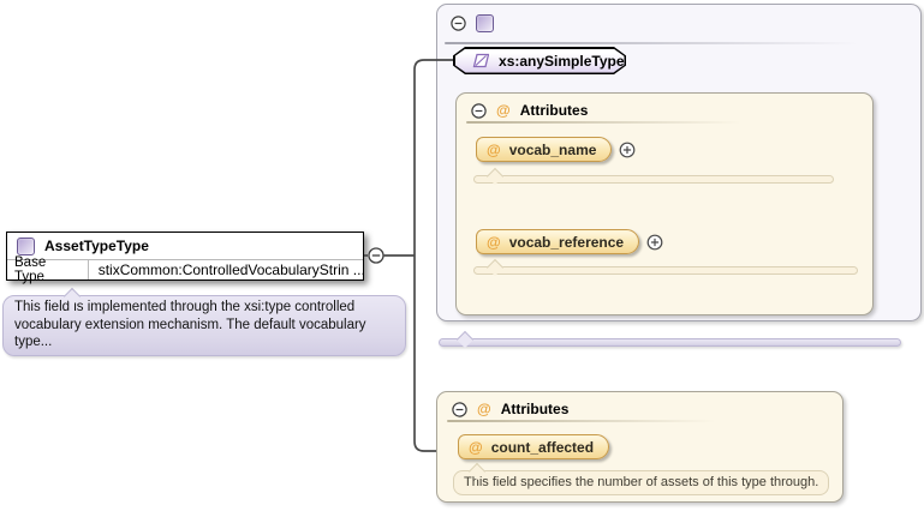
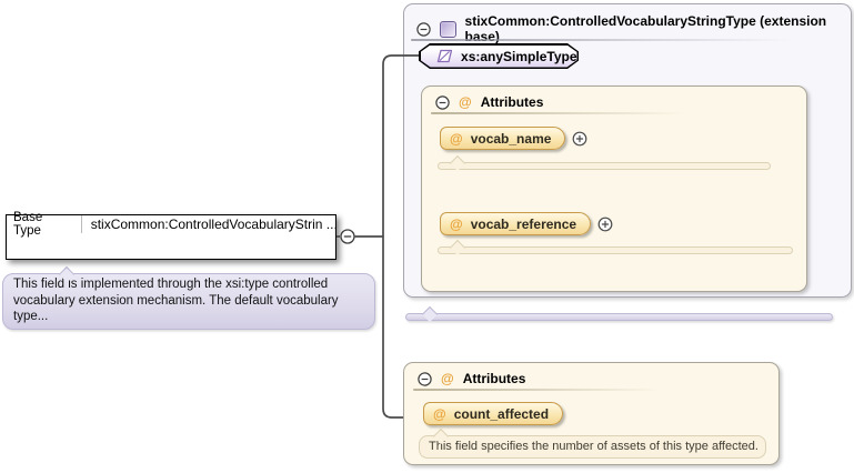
- AssetTypeType
  Base Type
  stixCommon:ControlledVocabularyStrin ..
  This field is implemented through the xsi:type controlled vocabulary extension mechanism. The default vocabulary type...
+ stixCommon:ControlledVocabularyStringType (extension base)
  xs:anySimpleType
  @
  Attributes
  @
  vocab_name
  @
  vocab_reference
  @
  Attributes
  @
  count_affected
- This field specifies the number of assets of this type through.
+ This field specifies the number of assets of this type affected.
